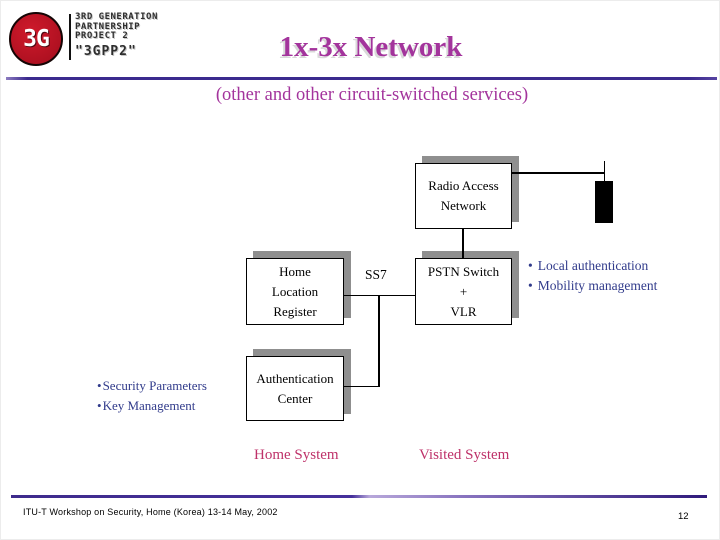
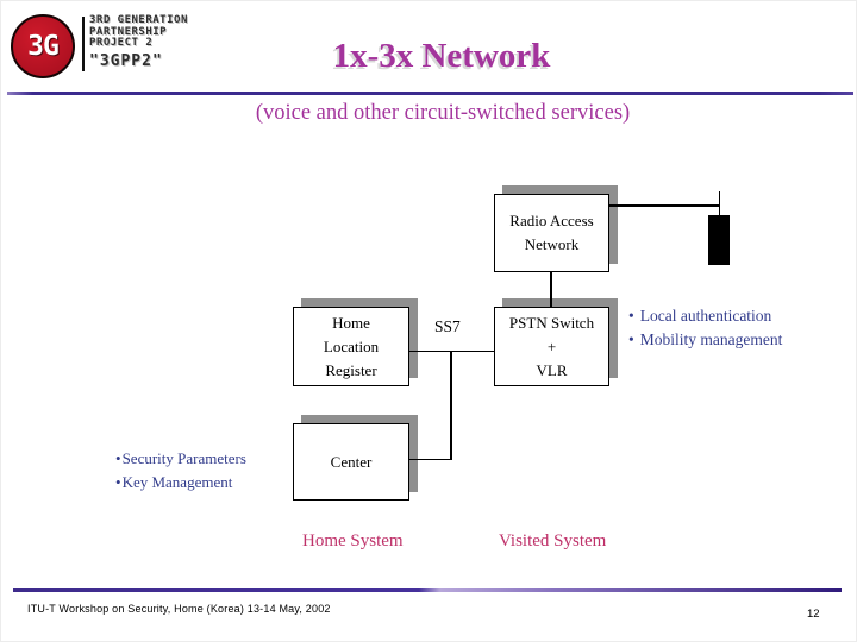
  3G
  3RD GENERATION
  PARTNERSHIP
  PROJECT 2
  "3GPP2"
  1x-3x Network
- (other and other circuit-switched services)
+ (voice and other circuit-switched services)
  Radio Access
  Network
  Home
  Location
  Register
  PSTN Switch
  +
  VLR
- Authentication
  Center
  SS7
  •Security Parameters
  •Key Management
  • Local authentication
  • Mobility management
  Home System
  Visited System
  ITU-T Workshop on Security, Home (Korea) 13-14 May, 2002
  12
